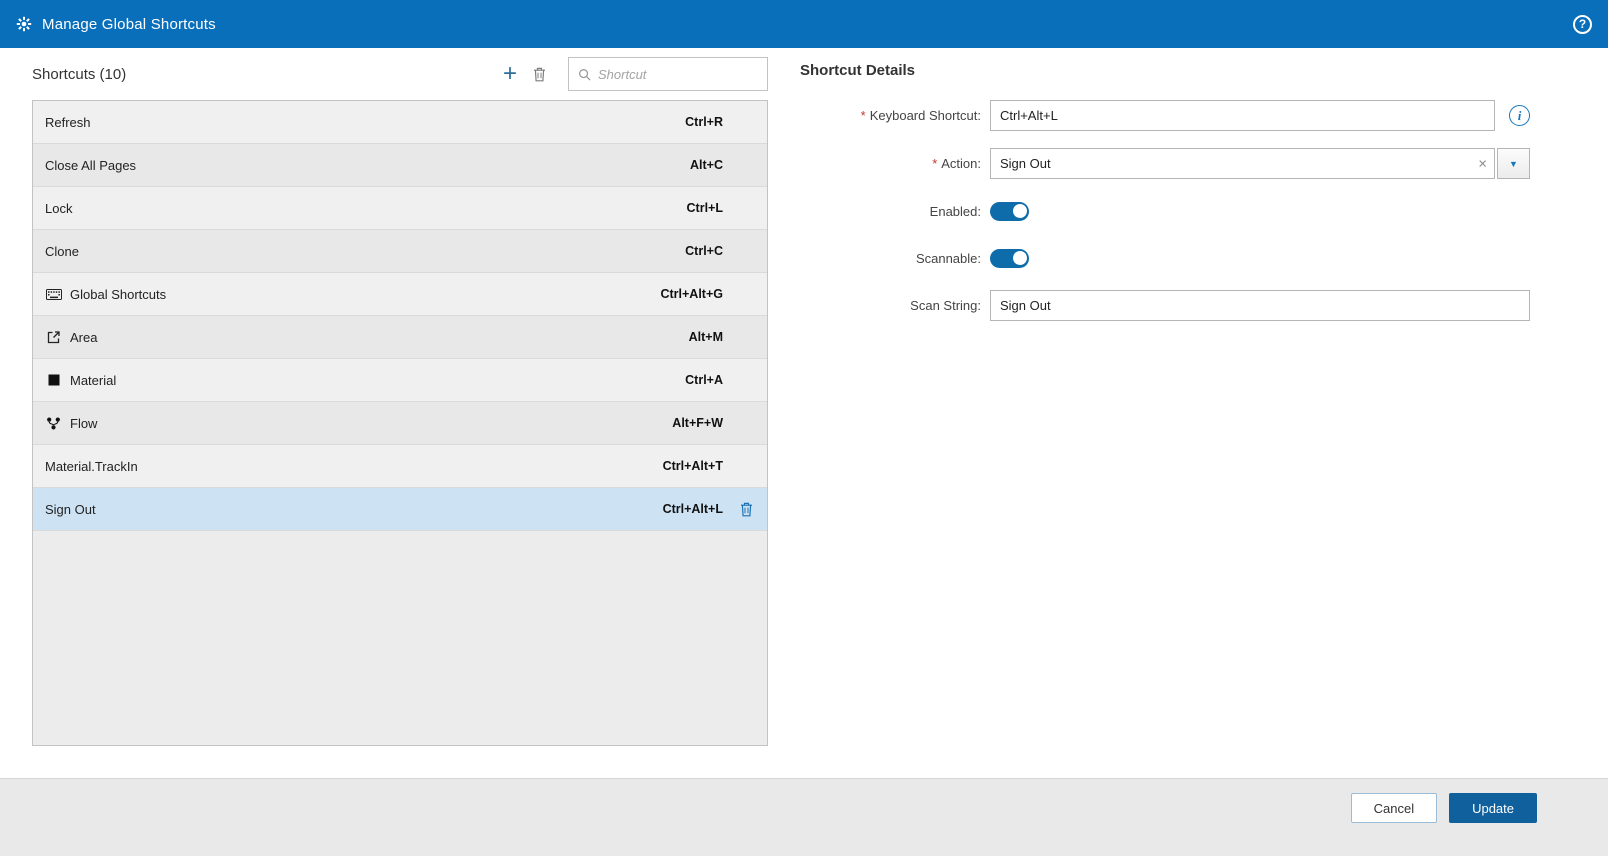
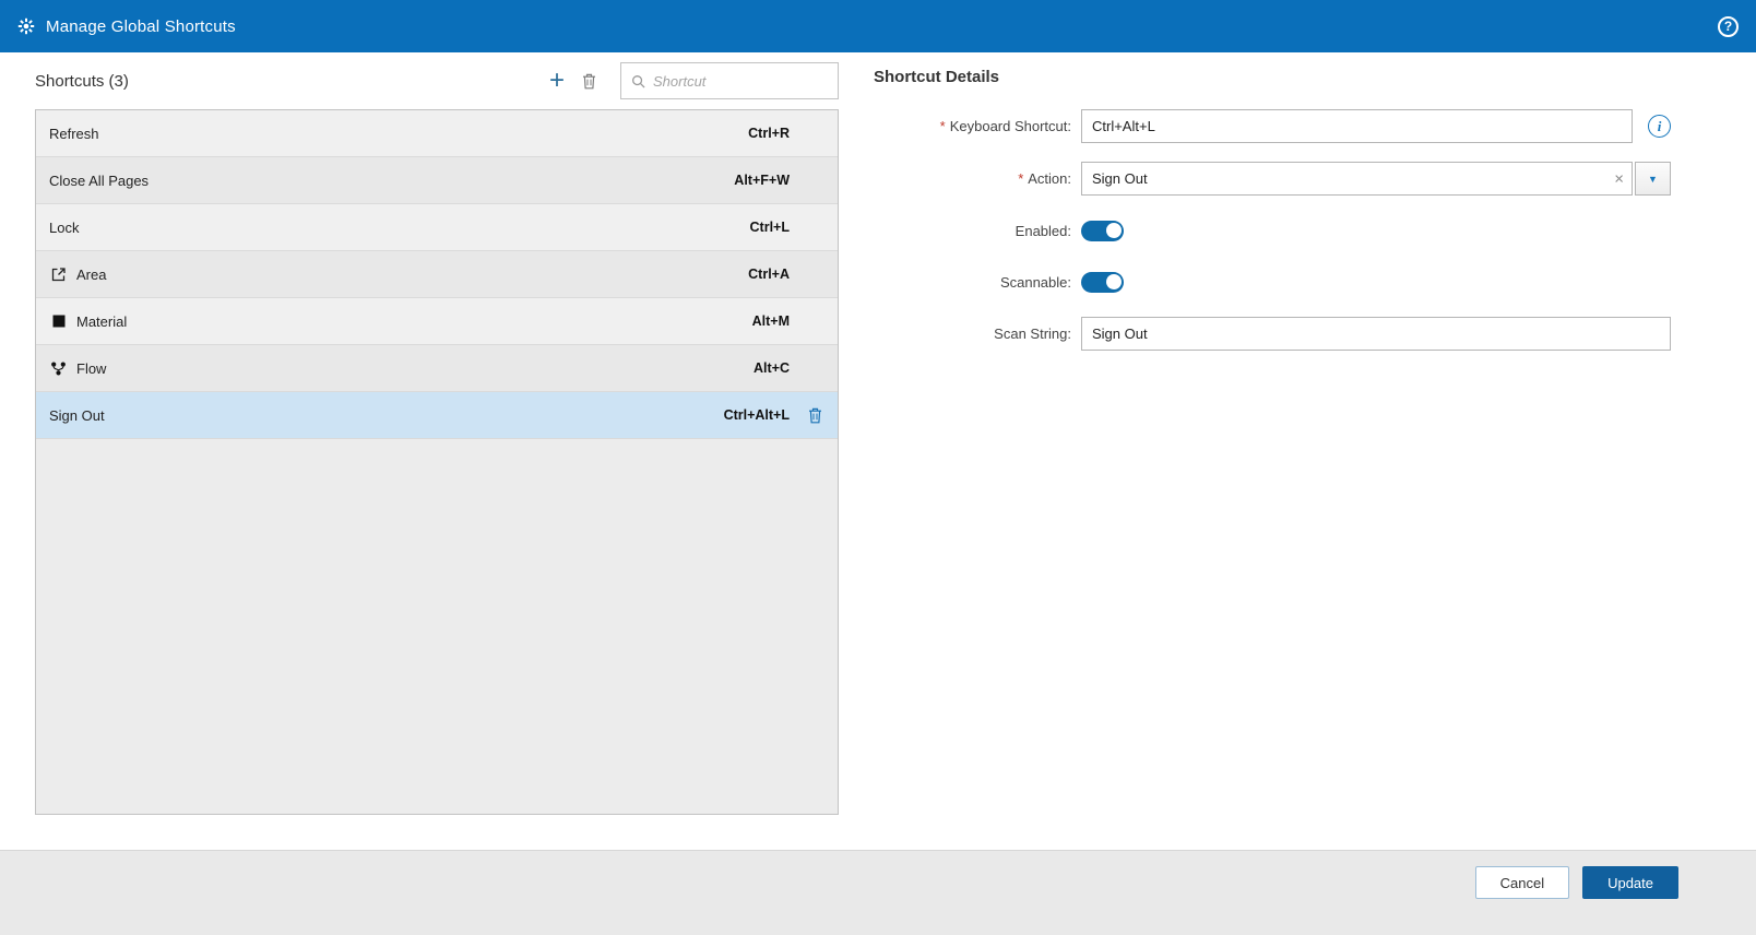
  Manage Global Shortcuts
  ?
- Shortcuts (10)
+ Shortcuts (3)
  +
  Shortcut
  Refresh
  Ctrl+R
  Close All Pages
- Alt+C
+ Alt+F+W
  Lock
  Ctrl+L
- Clone
- Ctrl+C
- Global Shortcuts
- Ctrl+Alt+G
  Area
- Alt+M
+ Ctrl+A
  Material
- Ctrl+A
+ Alt+M
  Flow
- Alt+F+W
+ Alt+C
- Material.TrackIn
- Ctrl+Alt+T
  Sign Out
  Ctrl+Alt+L
  Shortcut Details
  * Keyboard Shortcut:
  Ctrl+Alt+L
  i
  * Action:
  Sign Out
  ×
  ▼
  Enabled:
  Scannable:
  Scan String:
  Sign Out
  Cancel
  Update
